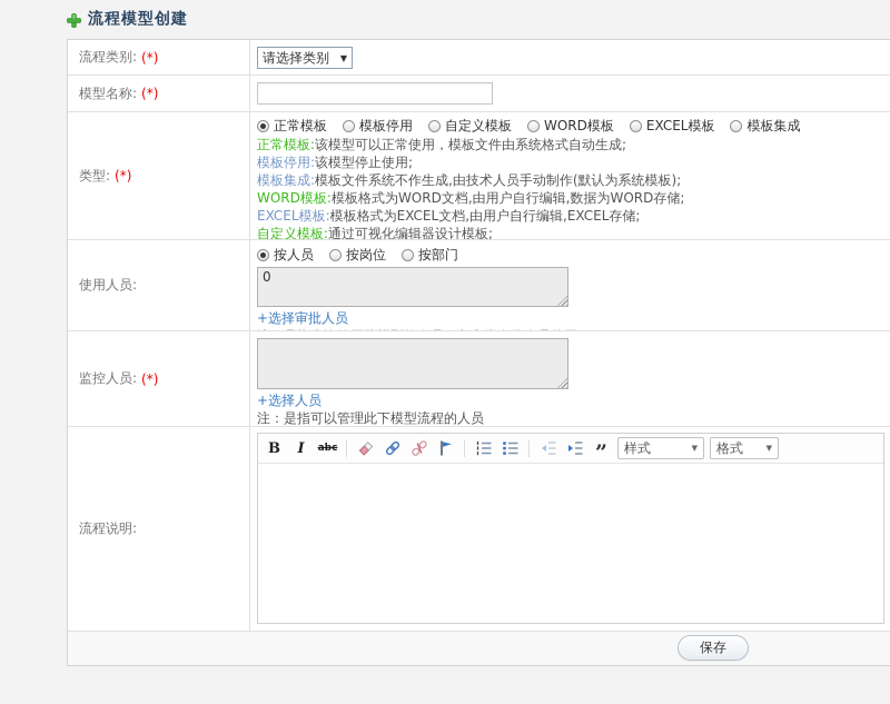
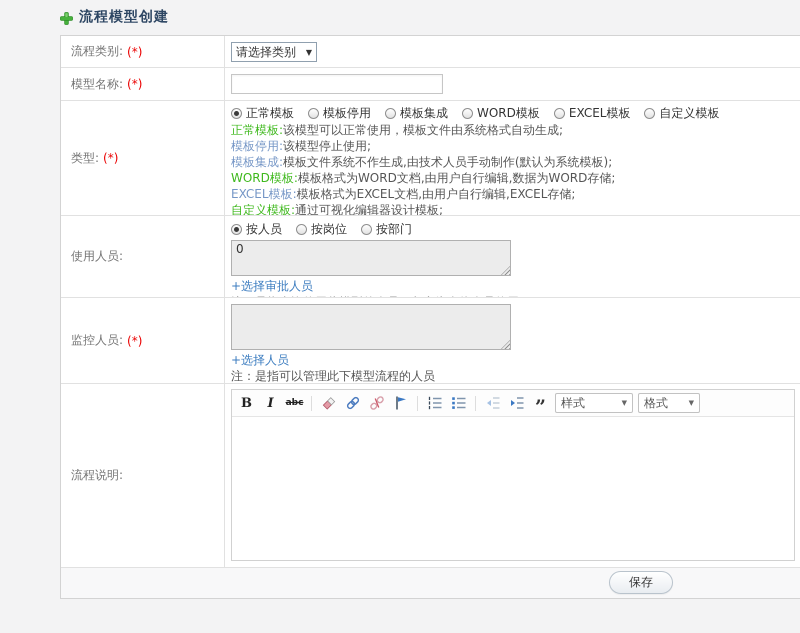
  流程模型创建
  流程类别:
  (*)
  请选择类别
  ▼
  模型名称:
  (*)
  类型:
  (*)
  正常模板
  模板停用
- 自定义模板
+ 模板集成
  WORD模板
  EXCEL模板
- 模板集成
+ 自定义模板
  正常模板:该模型可以正常使用，模板文件由系统格式自动生成;
  模板停用:该模型停止使用;
  模板集成:模板文件系统不作生成,由技术人员手动制作(默认为系统模板);
  WORD模板:模板格式为WORD文档,由用户自行编辑,数据为WORD存储;
  EXCEL模板:模板格式为EXCEL文档,由用户自行编辑,EXCEL存储;
  自定义模板:通过可视化编辑器设计模板;
  使用人员:
  按人员
  按岗位
  按部门
  0
  +选择审批人员
  监控人员:
  (*)
  +选择人员
  注：是指可以管理此下模型流程的人员
  流程说明:
  B
  I
  abc
  ”
  样式
  ▼
  格式
  ▼
  保存
